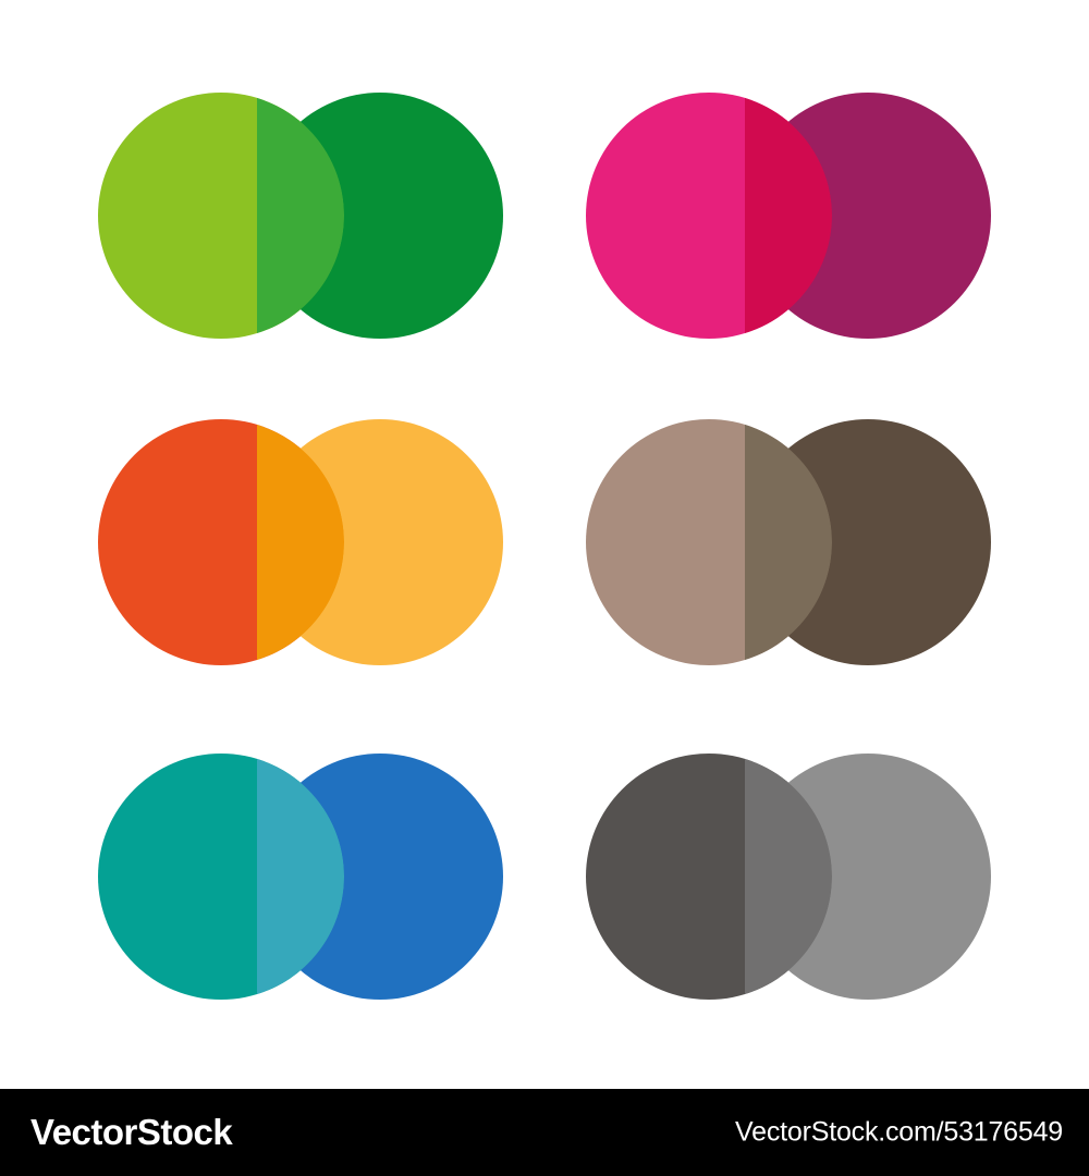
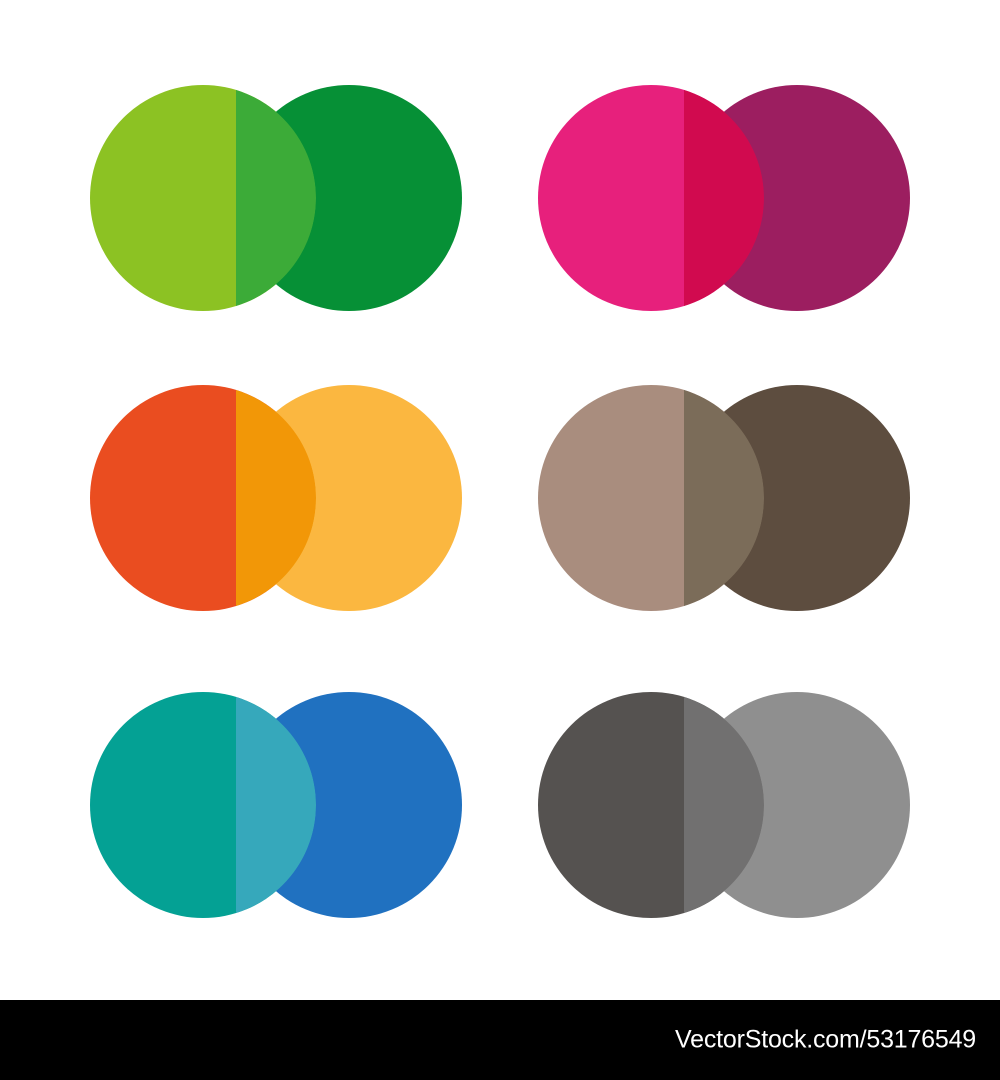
- VectorStock
  VectorStock.com/53176549
